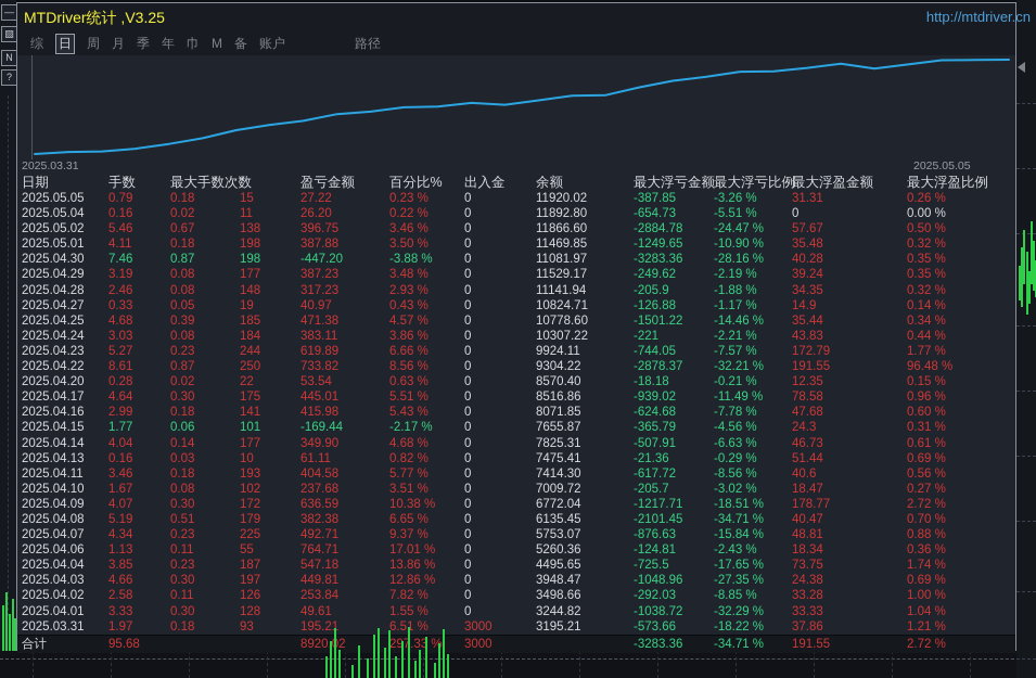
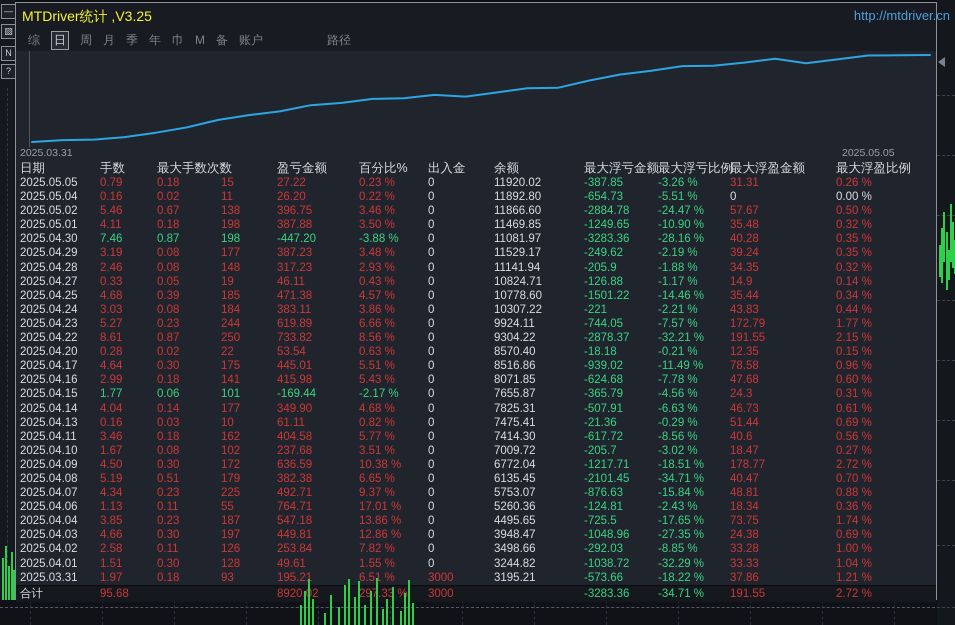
  —
  ▨
  N
  ?
  MTDriver统计 ,V3.25
  http://mtdriver.cn
  综
  日
  周
  月
  季
  年
  巾
  M
  备
  账户
  路径
  2025.03.31
  2025.05.05
  日期
  手数
  最大手数次
  盈亏金额
  百分比%
  出入金
  余额
  最大浮亏金额
  最大浮亏比例
  最大浮盈金额
  最大浮盈比例
  2025.05.05
  0.79
  0.18
  15
  27.22
  0.23 %
  0
  11920.02
  -387.85
  -3.26 %
  31.31
  0.26 %
  2025.05.04
  0.16
  0.02
  11
  26.20
  0.22 %
  0
  11892.80
  -654.73
  -5.51 %
  0
  0.00 %
  2025.05.02
  5.46
  0.67
  138
  396.75
  3.46 %
  0
  11866.60
  -2884.78
  -24.47 %
  57.67
  0.50 %
  2025.05.01
  4.11
  0.18
  198
  387.88
  3.50 %
  0
  11469.85
  -1249.65
  -10.90 %
  35.48
  0.32 %
  2025.04.30
  7.46
  0.87
  198
  -447.20
  -3.88 %
  0
  11081.97
  -3283.36
  -28.16 %
  40.28
  0.35 %
  2025.04.29
  3.19
  0.08
  177
  387.23
  3.48 %
  0
  11529.17
  -249.62
  -2.19 %
  39.24
  0.35 %
  2025.04.28
  2.46
  0.08
  148
  317.23
  2.93 %
  0
  11141.94
  -205.9
  -1.88 %
  34.35
  0.32 %
  2025.04.27
  0.33
  0.05
  19
- 40.97
+ 46.11
  0.43 %
  0
  10824.71
  -126.88
  -1.17 %
  14.9
  0.14 %
  2025.04.25
  4.68
  0.39
  185
  471.38
  4.57 %
  0
  10778.60
  -1501.22
  -14.46 %
  35.44
  0.34 %
  2025.04.24
  3.03
  0.08
  184
  383.11
  3.86 %
  0
  10307.22
  -221
  -2.21 %
  43.83
  0.44 %
  2025.04.23
  5.27
  0.23
  244
  619.89
  6.66 %
  0
  9924.11
  -744.05
  -7.57 %
  172.79
  1.77 %
  2025.04.22
  8.61
  0.87
  250
  733.82
  8.56 %
  0
  9304.22
  -2878.37
  -32.21 %
  191.55
- 96.48 %
+ 2.15 %
  2025.04.20
  0.28
  0.02
  22
  53.54
  0.63 %
  0
  8570.40
  -18.18
  -0.21 %
  12.35
  0.15 %
  2025.04.17
  4.64
  0.30
  175
  445.01
  5.51 %
  0
  8516.86
  -939.02
  -11.49 %
  78.58
  0.96 %
  2025.04.16
  2.99
  0.18
  141
  415.98
  5.43 %
  0
  8071.85
  -624.68
  -7.78 %
  47.68
  0.60 %
  2025.04.15
  1.77
  0.06
  101
  -169.44
  -2.17 %
  0
  7655.87
  -365.79
  -4.56 %
  24.3
  0.31 %
  2025.04.14
  4.04
  0.14
  177
  349.90
  4.68 %
  0
  7825.31
  -507.91
  -6.63 %
  46.73
  0.61 %
  2025.04.13
  0.16
  0.03
  10
  61.11
  0.82 %
  0
  7475.41
  -21.36
  -0.29 %
  51.44
  0.69 %
  2025.04.11
  3.46
  0.18
- 193
+ 162
  404.58
  5.77 %
  0
  7414.30
  -617.72
  -8.56 %
  40.6
  0.56 %
  2025.04.10
  1.67
  0.08
  102
  237.68
  3.51 %
  0
  7009.72
  -205.7
  -3.02 %
  18.47
  0.27 %
  2025.04.09
- 4.07
+ 4.50
  0.30
  172
  636.59
  10.38 %
  0
  6772.04
  -1217.71
  -18.51 %
  178.77
  2.72 %
  2025.04.08
  5.19
  0.51
  179
  382.38
  6.65 %
  0
  6135.45
  -2101.45
  -34.71 %
  40.47
  0.70 %
  2025.04.07
  4.34
  0.23
  225
  492.71
  9.37 %
  0
  5753.07
  -876.63
  -15.84 %
  48.81
  0.88 %
  2025.04.06
  1.13
  0.11
  55
  764.71
  17.01 %
  0
  5260.36
  -124.81
  -2.43 %
  18.34
  0.36 %
  2025.04.04
  3.85
  0.23
  187
  547.18
  13.86 %
  0
  4495.65
  -725.5
  -17.65 %
  73.75
  1.74 %
  2025.04.03
  4.66
  0.30
  197
  449.81
  12.86 %
  0
  3948.47
  -1048.96
  -27.35 %
  24.38
  0.69 %
  2025.04.02
  2.58
  0.11
  126
  253.84
  7.82 %
  0
  3498.66
  -292.03
  -8.85 %
  33.28
  1.00 %
  2025.04.01
- 3.33
+ 1.51
  0.30
  128
  49.61
  1.55 %
  0
  3244.82
  -1038.72
  -32.29 %
  33.33
  1.04 %
  2025.03.31
  1.97
  0.18
  93
  195.21
  6.51 %
  3000
  3195.21
  -573.66
  -18.22 %
  37.86
  1.21 %
  合计
  95.68
  89202
  297.33 %
  3000
  -3283.36
  -34.71 %
  191.55
  2.72 %
